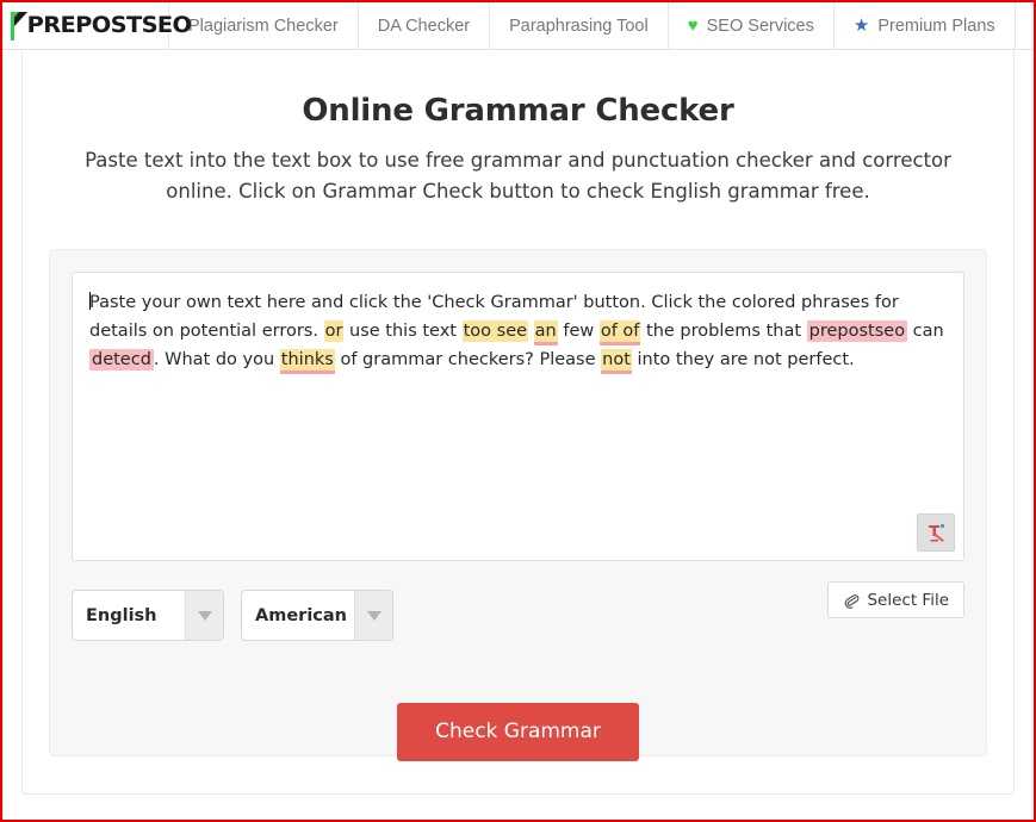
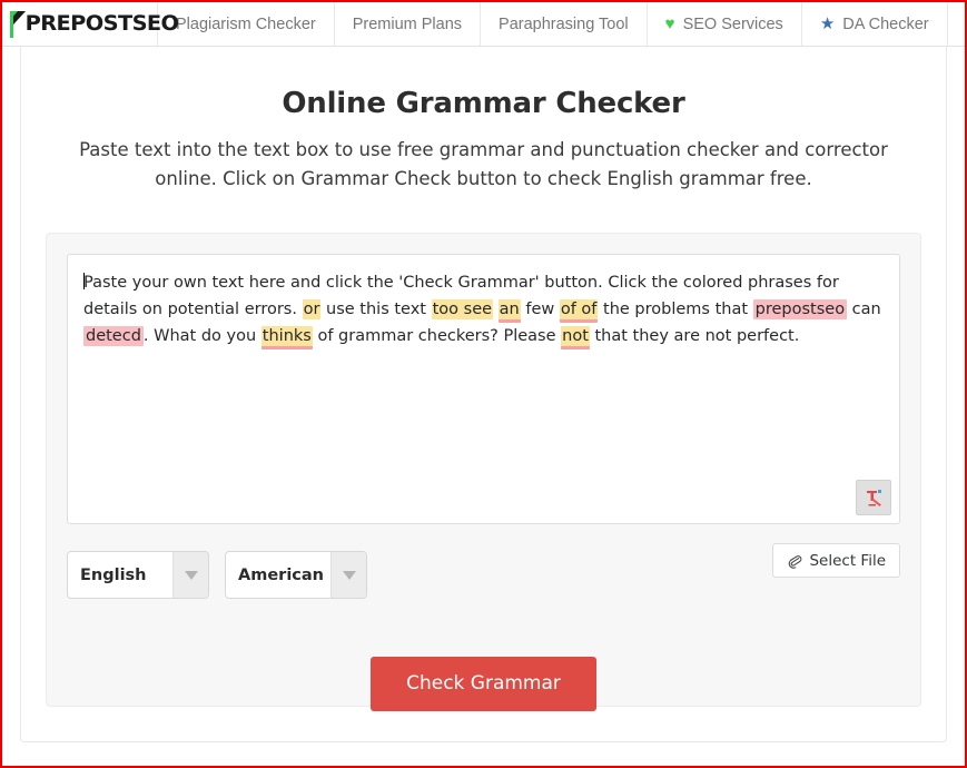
  PREPOSTSEO
  Plagiarism Checker
- DA Checker
+ Premium Plans
  Paraphrasing Tool
  ♥
  SEO Services
  ★
- Premium Plans
+ DA Checker
  Online Grammar Checker
  Paste text into the text box to use free grammar and punctuation checker and corrector online. Click on Grammar Check button to check English grammar free.
- Paste your own text here and click the 'Check Grammar' button. Click the colored phrases for details on potential errors. or use this text too see an few of of the problems that prepostseo can detecd . What do you thinks of grammar checkers? Please not into they are not perfect.
+ Paste your own text here and click the 'Check Grammar' button. Click the colored phrases for details on potential errors. or use this text too see an few of of the problems that prepostseo can detecd . What do you thinks of grammar checkers? Please not that they are not perfect.
  English
  American
  Select File
  Check Grammar
